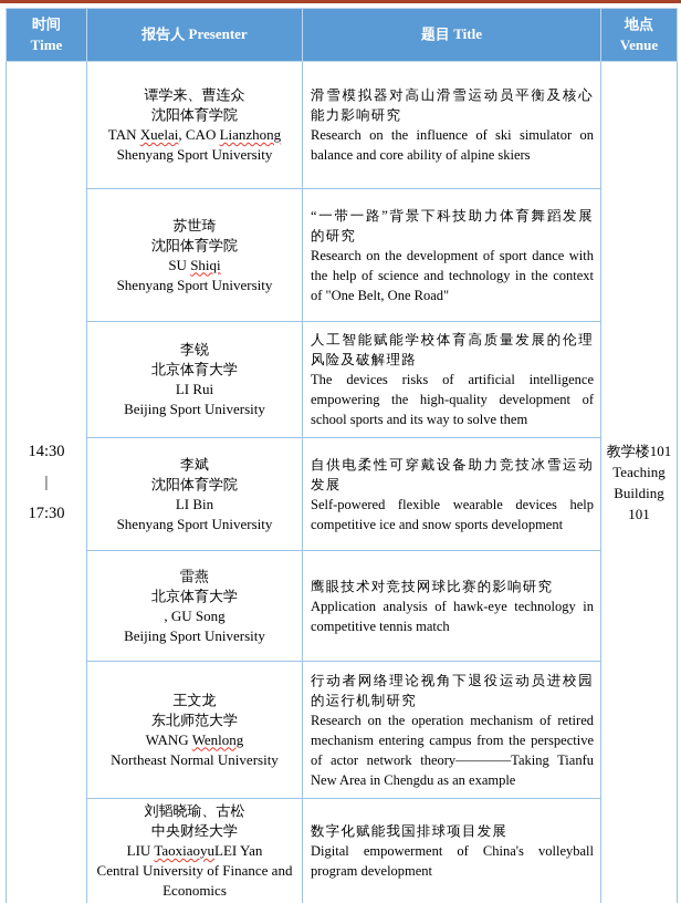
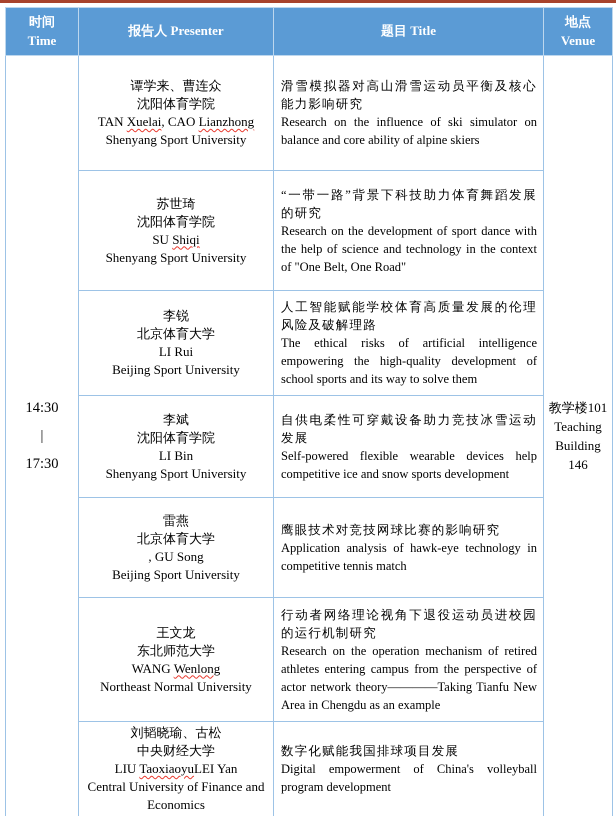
  时间 Time	报告人 Presenter	题目 Title	地点 Venue
- 14:30|17:30	谭学来、曹连众沈阳体育学院TAN Xuelai, CAO LianzhongShenyang Sport University	滑雪模拟器对高山滑雪运动员平衡及核心能力影响研究Research on the influence of ski simulator on balance and core ability of alpine skiers	教学楼101Teaching Building 101
+ 14:30|17:30	谭学来、曹连众沈阳体育学院TAN Xuelai, CAO LianzhongShenyang Sport University	滑雪模拟器对高山滑雪运动员平衡及核心能力影响研究Research on the influence of ski simulator on balance and core ability of alpine skiers	教学楼101Teaching Building 146
  苏世琦沈阳体育学院SU ShiqiShenyang Sport University	“一带一路”背景下科技助力体育舞蹈发展的研究Research on the development of sport dance with the help of science and technology in the context of "One Belt, One Road"
- 李锐北京体育大学LI RuiBeijing Sport University	人工智能赋能学校体育高质量发展的伦理风险及破解理路The devices risks of artificial intelligence empowering the high-quality development of school sports and its way to solve them
+ 李锐北京体育大学LI RuiBeijing Sport University	人工智能赋能学校体育高质量发展的伦理风险及破解理路The ethical risks of artificial intelligence empowering the high-quality development of school sports and its way to solve them
  李斌沈阳体育学院LI BinShenyang Sport University	自供电柔性可穿戴设备助力竞技冰雪运动发展Self-powered flexible wearable devices help competitive ice and snow sports development
  雷燕北京体育大学, GU SongBeijing Sport University	鹰眼技术对竞技网球比赛的影响研究Application analysis of hawk-eye technology in competitive tennis match
- 王文龙东北师范大学WANG WenlongNortheast Normal University	行动者网络理论视角下退役运动员进校园的运行机制研究Research on the operation mechanism of retired mechanism entering campus from the perspective of actor network theory————​Taking Tianfu New Area in Chengdu as an example
+ 王文龙东北师范大学WANG WenlongNortheast Normal University	行动者网络理论视角下退役运动员进校园的运行机制研究Research on the operation mechanism of retired athletes entering campus from the perspective of actor network theory————​Taking Tianfu New Area in Chengdu as an example
  刘韬晓瑜、古松中央财经大学LIU TaoxiaoyuLEI YanCentral University of Finance and Economics	数字化赋能我国排球项目发展Digital empowerment of China's volleyball program development
